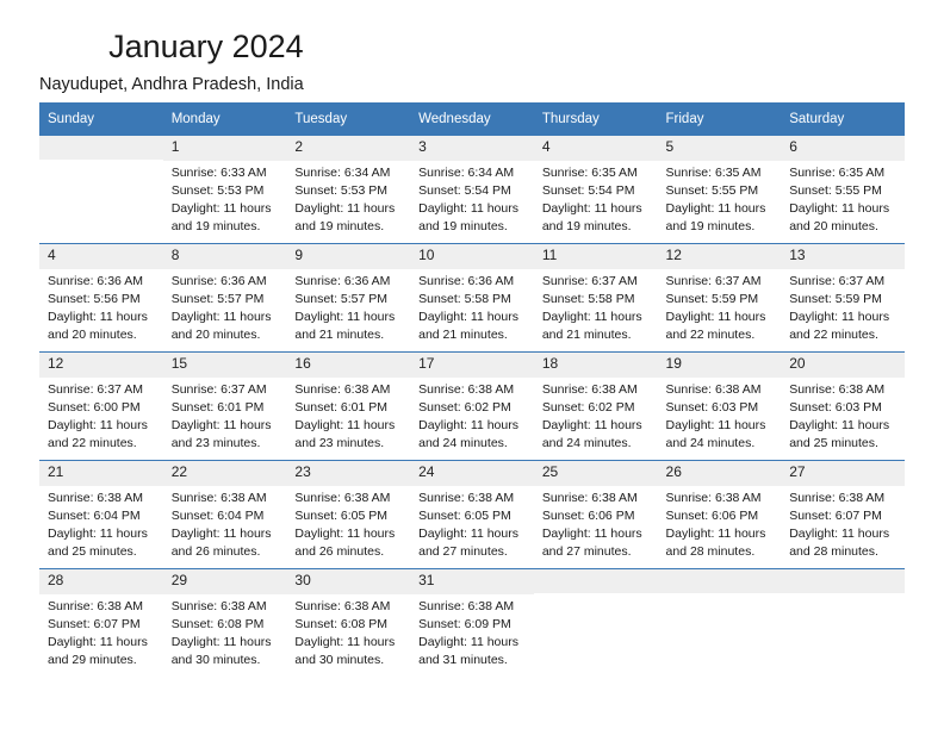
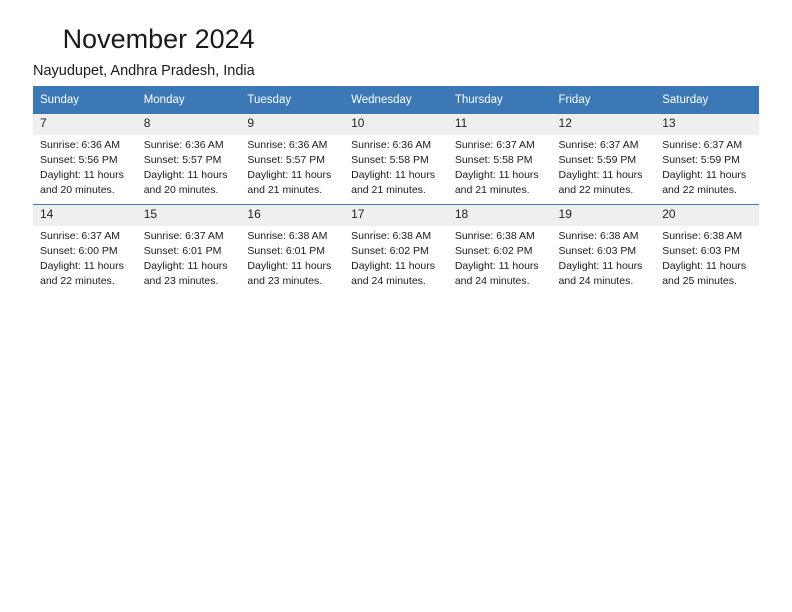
- January 2024
+ November 2024
  Nayudupet, Andhra Pradesh, India
  Sunday	Monday	Tuesday	Wednesday	Thursday	Friday	Saturday
- 	1Sunrise: 6:33 AMSunset: 5:53 PMDaylight: 11 hoursand 19 minutes.	2Sunrise: 6:34 AMSunset: 5:53 PMDaylight: 11 hoursand 19 minutes.	3Sunrise: 6:34 AMSunset: 5:54 PMDaylight: 11 hoursand 19 minutes.	4Sunrise: 6:35 AMSunset: 5:54 PMDaylight: 11 hoursand 19 minutes.	5Sunrise: 6:35 AMSunset: 5:55 PMDaylight: 11 hoursand 19 minutes.	6Sunrise: 6:35 AMSunset: 5:55 PMDaylight: 11 hoursand 20 minutes.
- 4Sunrise: 6:36 AMSunset: 5:56 PMDaylight: 11 hoursand 20 minutes.	8Sunrise: 6:36 AMSunset: 5:57 PMDaylight: 11 hoursand 20 minutes.	9Sunrise: 6:36 AMSunset: 5:57 PMDaylight: 11 hoursand 21 minutes.	10Sunrise: 6:36 AMSunset: 5:58 PMDaylight: 11 hoursand 21 minutes.	11Sunrise: 6:37 AMSunset: 5:58 PMDaylight: 11 hoursand 21 minutes.	12Sunrise: 6:37 AMSunset: 5:59 PMDaylight: 11 hoursand 22 minutes.	13Sunrise: 6:37 AMSunset: 5:59 PMDaylight: 11 hoursand 22 minutes.
+ 7Sunrise: 6:36 AMSunset: 5:56 PMDaylight: 11 hoursand 20 minutes.	8Sunrise: 6:36 AMSunset: 5:57 PMDaylight: 11 hoursand 20 minutes.	9Sunrise: 6:36 AMSunset: 5:57 PMDaylight: 11 hoursand 21 minutes.	10Sunrise: 6:36 AMSunset: 5:58 PMDaylight: 11 hoursand 21 minutes.	11Sunrise: 6:37 AMSunset: 5:58 PMDaylight: 11 hoursand 21 minutes.	12Sunrise: 6:37 AMSunset: 5:59 PMDaylight: 11 hoursand 22 minutes.	13Sunrise: 6:37 AMSunset: 5:59 PMDaylight: 11 hoursand 22 minutes.
- 12Sunrise: 6:37 AMSunset: 6:00 PMDaylight: 11 hoursand 22 minutes.	15Sunrise: 6:37 AMSunset: 6:01 PMDaylight: 11 hoursand 23 minutes.	16Sunrise: 6:38 AMSunset: 6:01 PMDaylight: 11 hoursand 23 minutes.	17Sunrise: 6:38 AMSunset: 6:02 PMDaylight: 11 hoursand 24 minutes.	18Sunrise: 6:38 AMSunset: 6:02 PMDaylight: 11 hoursand 24 minutes.	19Sunrise: 6:38 AMSunset: 6:03 PMDaylight: 11 hoursand 24 minutes.	20Sunrise: 6:38 AMSunset: 6:03 PMDaylight: 11 hoursand 25 minutes.
+ 14Sunrise: 6:37 AMSunset: 6:00 PMDaylight: 11 hoursand 22 minutes.	15Sunrise: 6:37 AMSunset: 6:01 PMDaylight: 11 hoursand 23 minutes.	16Sunrise: 6:38 AMSunset: 6:01 PMDaylight: 11 hoursand 23 minutes.	17Sunrise: 6:38 AMSunset: 6:02 PMDaylight: 11 hoursand 24 minutes.	18Sunrise: 6:38 AMSunset: 6:02 PMDaylight: 11 hoursand 24 minutes.	19Sunrise: 6:38 AMSunset: 6:03 PMDaylight: 11 hoursand 24 minutes.	20Sunrise: 6:38 AMSunset: 6:03 PMDaylight: 11 hoursand 25 minutes.
- 21Sunrise: 6:38 AMSunset: 6:04 PMDaylight: 11 hoursand 25 minutes.	22Sunrise: 6:38 AMSunset: 6:04 PMDaylight: 11 hoursand 26 minutes.	23Sunrise: 6:38 AMSunset: 6:05 PMDaylight: 11 hoursand 26 minutes.	24Sunrise: 6:38 AMSunset: 6:05 PMDaylight: 11 hoursand 27 minutes.	25Sunrise: 6:38 AMSunset: 6:06 PMDaylight: 11 hoursand 27 minutes.	26Sunrise: 6:38 AMSunset: 6:06 PMDaylight: 11 hoursand 28 minutes.	27Sunrise: 6:38 AMSunset: 6:07 PMDaylight: 11 hoursand 28 minutes.
- 28Sunrise: 6:38 AMSunset: 6:07 PMDaylight: 11 hoursand 29 minutes.	29Sunrise: 6:38 AMSunset: 6:08 PMDaylight: 11 hoursand 30 minutes.	30Sunrise: 6:38 AMSunset: 6:08 PMDaylight: 11 hoursand 30 minutes.	31Sunrise: 6:38 AMSunset: 6:09 PMDaylight: 11 hoursand 31 minutes.
